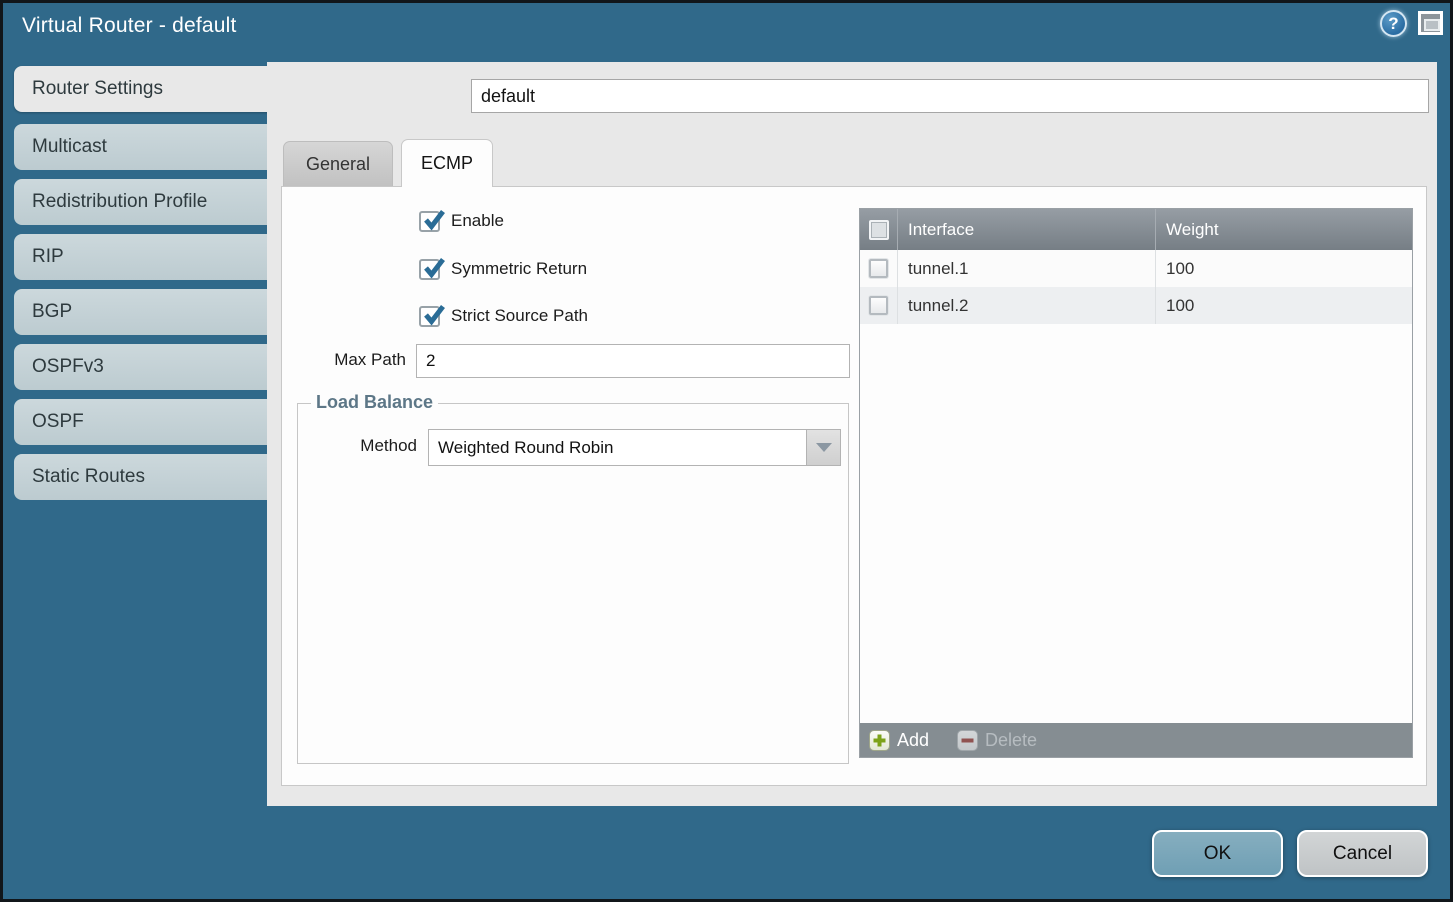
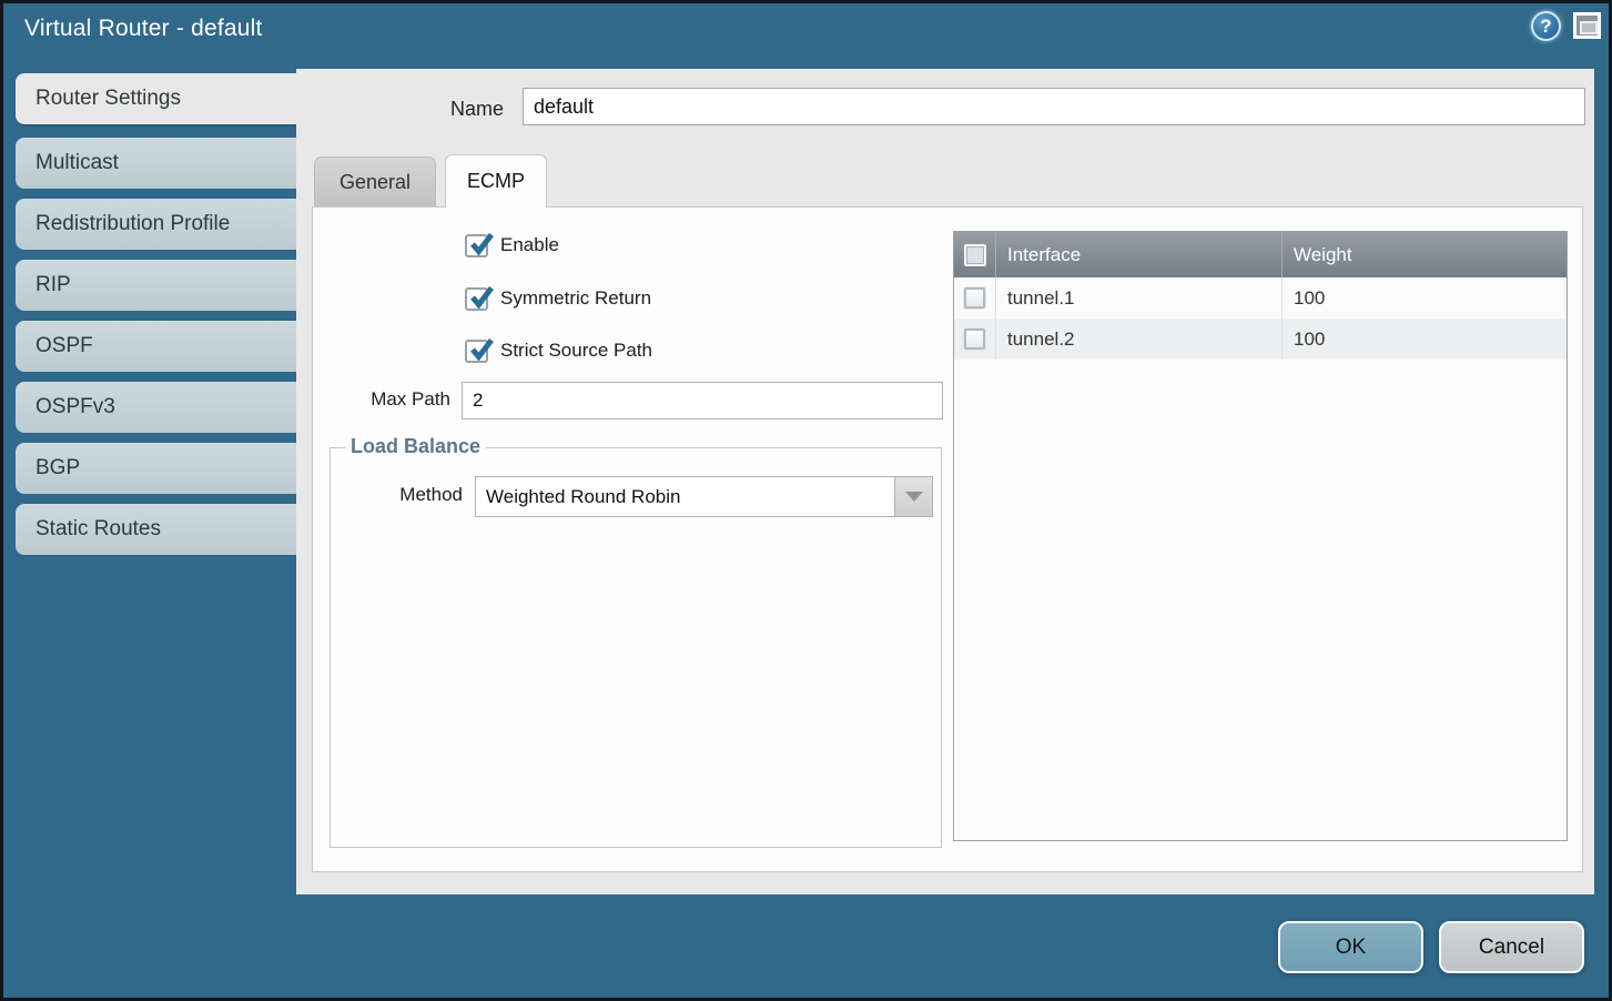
  Virtual Router - default
  ?
  Router Settings
  Multicast
  Redistribution Profile
  RIP
- BGP
+ OSPF
  OSPFv3
- OSPF
+ BGP
  Static Routes
+ Name
  default
  General
  ECMP
  Enable
  Symmetric Return
  Strict Source Path
  Max Path
  2
  Load Balance
  Method
  Weighted Round Robin
  Interface
  Weight
  tunnel.1
  100
  tunnel.2
  100
- Add
- Delete
  OK
  Cancel
